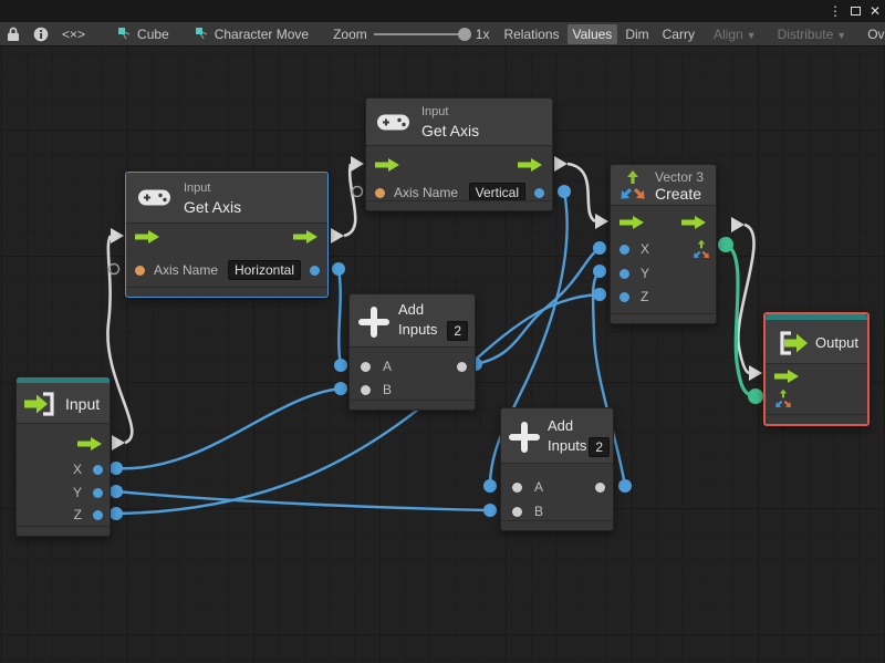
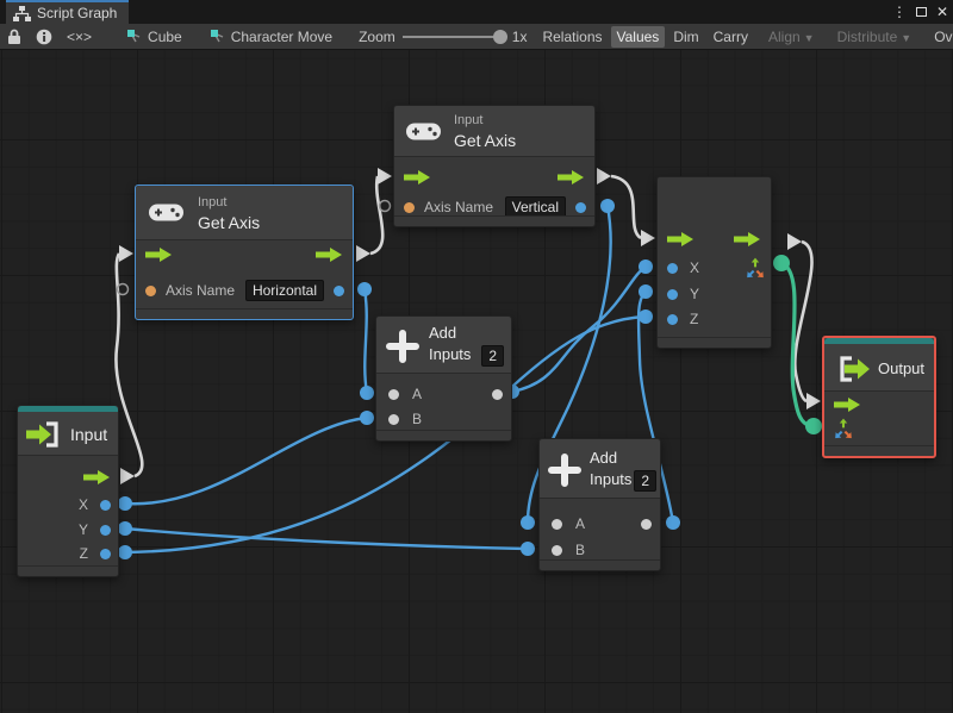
+ Script Graph
  ⋮
  ✕
  <×>
  Cube
  Character Move
  Zoom
  1x
  Relations
  Values
  Dim
  Carry
  Align ▼
  Distribute ▼
  Input
  Get Axis
  Axis Name
  Vertical
  Input
  Get Axis
  Axis Name
  Horizontal
  Add
  Inputs
  2
  A
  B
  Add
  Inputs
  2
  A
  B
- Vector 3
- Create
  X
  Y
  Z
  Input
  X
  Y
  Z
  Output
